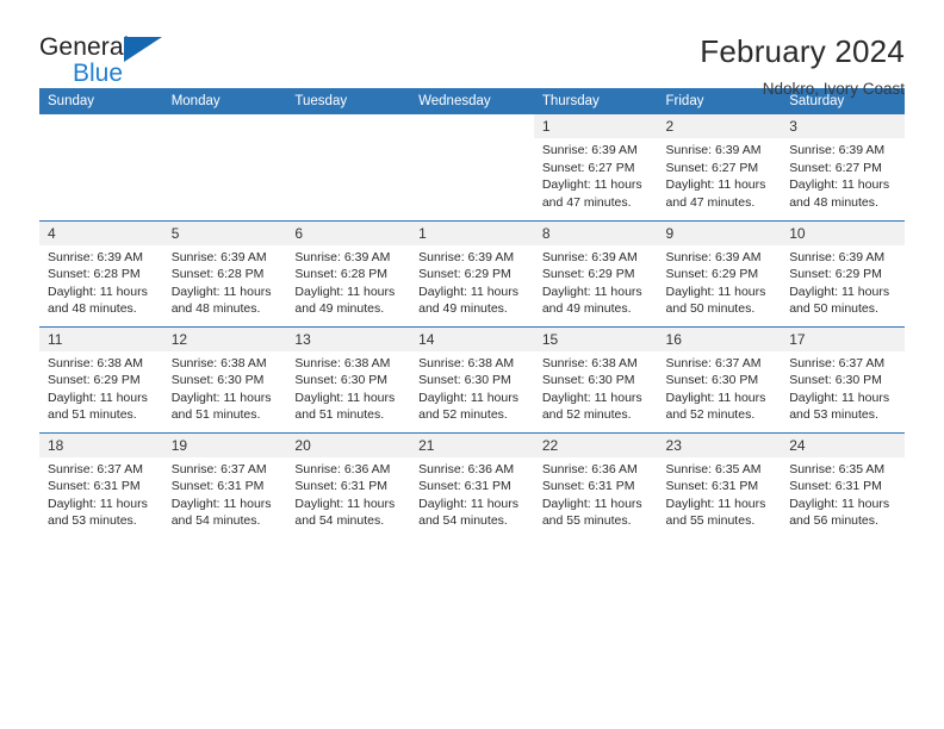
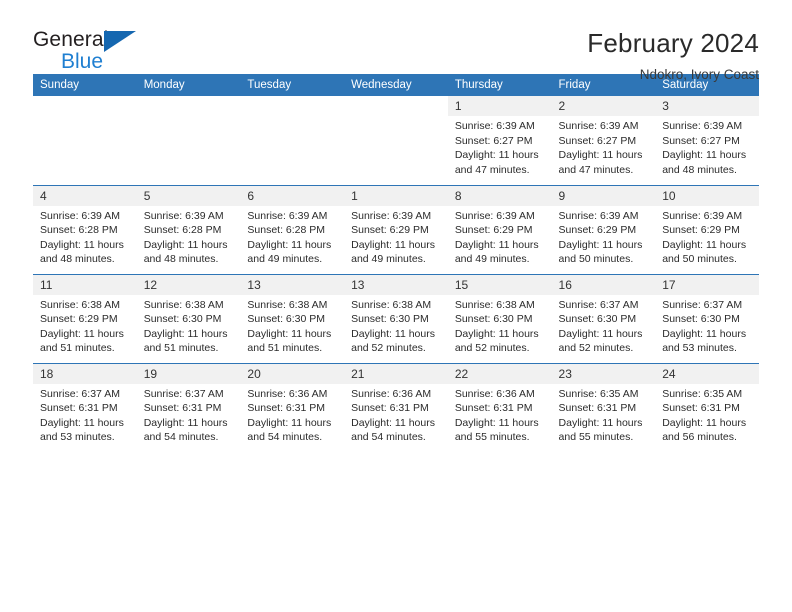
  General
  Blue
  February 2024
  Ndokro, Ivory Coast
  Sunday	Monday	Tuesday	Wednesday	Thursday	Friday	Saturday
  				1Sunrise: 6:39 AMSunset: 6:27 PMDaylight: 11 hoursand 47 minutes.	2Sunrise: 6:39 AMSunset: 6:27 PMDaylight: 11 hoursand 47 minutes.	3Sunrise: 6:39 AMSunset: 6:27 PMDaylight: 11 hoursand 48 minutes.
  4Sunrise: 6:39 AMSunset: 6:28 PMDaylight: 11 hoursand 48 minutes.	5Sunrise: 6:39 AMSunset: 6:28 PMDaylight: 11 hoursand 48 minutes.	6Sunrise: 6:39 AMSunset: 6:28 PMDaylight: 11 hoursand 49 minutes.	1Sunrise: 6:39 AMSunset: 6:29 PMDaylight: 11 hoursand 49 minutes.	8Sunrise: 6:39 AMSunset: 6:29 PMDaylight: 11 hoursand 49 minutes.	9Sunrise: 6:39 AMSunset: 6:29 PMDaylight: 11 hoursand 50 minutes.	10Sunrise: 6:39 AMSunset: 6:29 PMDaylight: 11 hoursand 50 minutes.
- 11Sunrise: 6:38 AMSunset: 6:29 PMDaylight: 11 hoursand 51 minutes.	12Sunrise: 6:38 AMSunset: 6:30 PMDaylight: 11 hoursand 51 minutes.	13Sunrise: 6:38 AMSunset: 6:30 PMDaylight: 11 hoursand 51 minutes.	14Sunrise: 6:38 AMSunset: 6:30 PMDaylight: 11 hoursand 52 minutes.	15Sunrise: 6:38 AMSunset: 6:30 PMDaylight: 11 hoursand 52 minutes.	16Sunrise: 6:37 AMSunset: 6:30 PMDaylight: 11 hoursand 52 minutes.	17Sunrise: 6:37 AMSunset: 6:30 PMDaylight: 11 hoursand 53 minutes.
+ 11Sunrise: 6:38 AMSunset: 6:29 PMDaylight: 11 hoursand 51 minutes.	12Sunrise: 6:38 AMSunset: 6:30 PMDaylight: 11 hoursand 51 minutes.	13Sunrise: 6:38 AMSunset: 6:30 PMDaylight: 11 hoursand 51 minutes.	13Sunrise: 6:38 AMSunset: 6:30 PMDaylight: 11 hoursand 52 minutes.	15Sunrise: 6:38 AMSunset: 6:30 PMDaylight: 11 hoursand 52 minutes.	16Sunrise: 6:37 AMSunset: 6:30 PMDaylight: 11 hoursand 52 minutes.	17Sunrise: 6:37 AMSunset: 6:30 PMDaylight: 11 hoursand 53 minutes.
  18Sunrise: 6:37 AMSunset: 6:31 PMDaylight: 11 hoursand 53 minutes.	19Sunrise: 6:37 AMSunset: 6:31 PMDaylight: 11 hoursand 54 minutes.	20Sunrise: 6:36 AMSunset: 6:31 PMDaylight: 11 hoursand 54 minutes.	21Sunrise: 6:36 AMSunset: 6:31 PMDaylight: 11 hoursand 54 minutes.	22Sunrise: 6:36 AMSunset: 6:31 PMDaylight: 11 hoursand 55 minutes.	23Sunrise: 6:35 AMSunset: 6:31 PMDaylight: 11 hoursand 55 minutes.	24Sunrise: 6:35 AMSunset: 6:31 PMDaylight: 11 hoursand 56 minutes.
